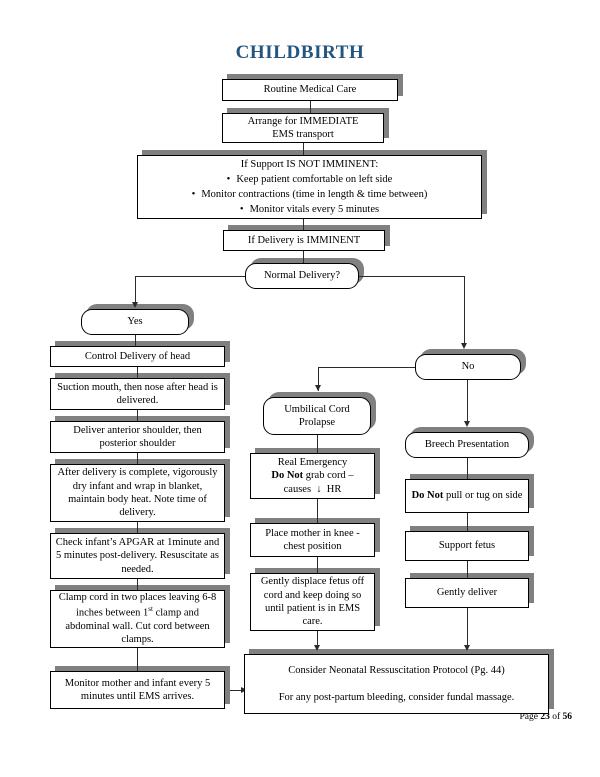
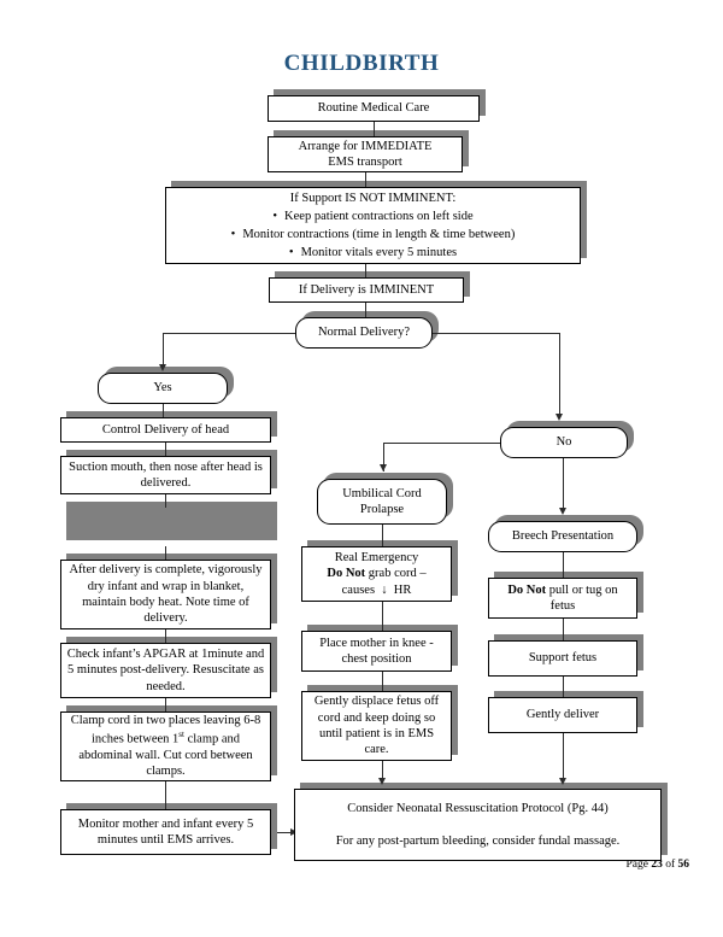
  CHILDBIRTH
  Routine Medical Care
  Arrange for IMMEDIATE
  EMS transport
  If Support IS NOT IMMINENT:
- Keep patient comfortable on left side
+ Keep patient contractions on left side
  Monitor contractions (time in length & time between)
  Monitor vitals every 5 minutes
  If Delivery is IMMINENT
  Normal Delivery?
  Yes
  Control Delivery of head
  Suction mouth, then nose after head is delivered.
- Deliver anterior shoulder, then posterior shoulder
  After delivery is complete, vigorously dry infant and wrap in blanket, maintain body heat. Note time of delivery.
  Check infant’s APGAR at 1minute and 5 minutes post-delivery. Resuscitate as needed.
  Clamp cord in two places leaving 6-8 inches between 1st clamp and abdominal wall. Cut cord between clamps.
  Monitor mother and infant every 5 minutes until EMS arrives.
  Umbilical Cord
  Prolapse
  Real Emergency
  Do Not grab cord –
  causes ↓ HR
  Place mother in knee - chest position
  Gently displace fetus off cord and keep doing so until patient is in EMS care.
  No
  Breech Presentation
- Do Not pull or tug on side
+ Do Not pull or tug on fetus
  Support fetus
  Gently deliver
  Consider Neonatal Ressuscitation Protocol (Pg. 44)
  For any post-partum bleeding, consider fundal massage.
  Page 23 of 56
